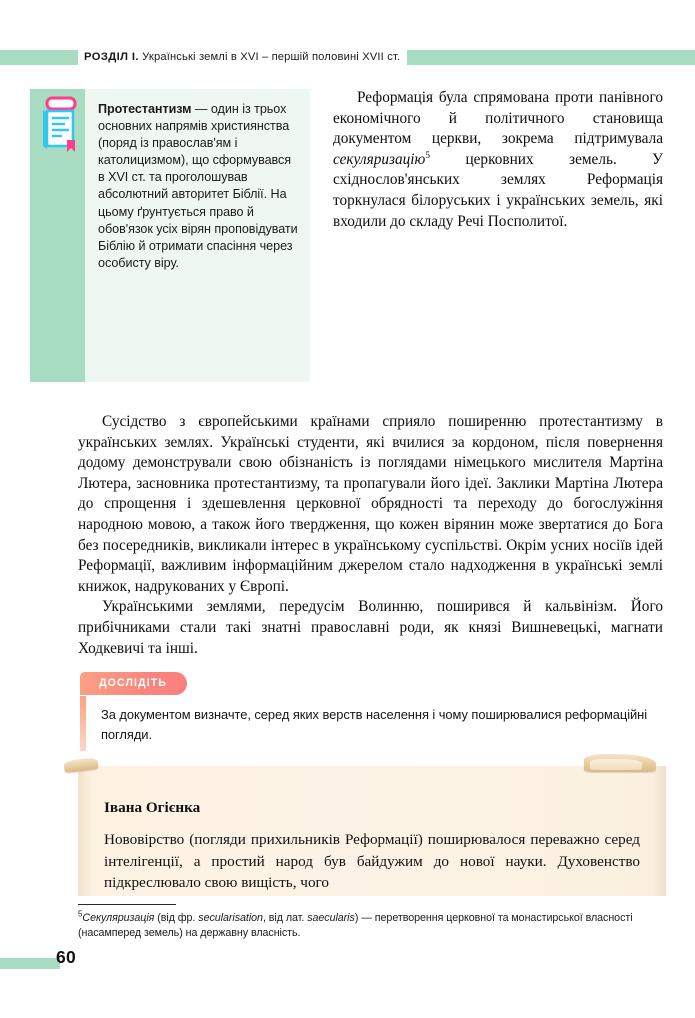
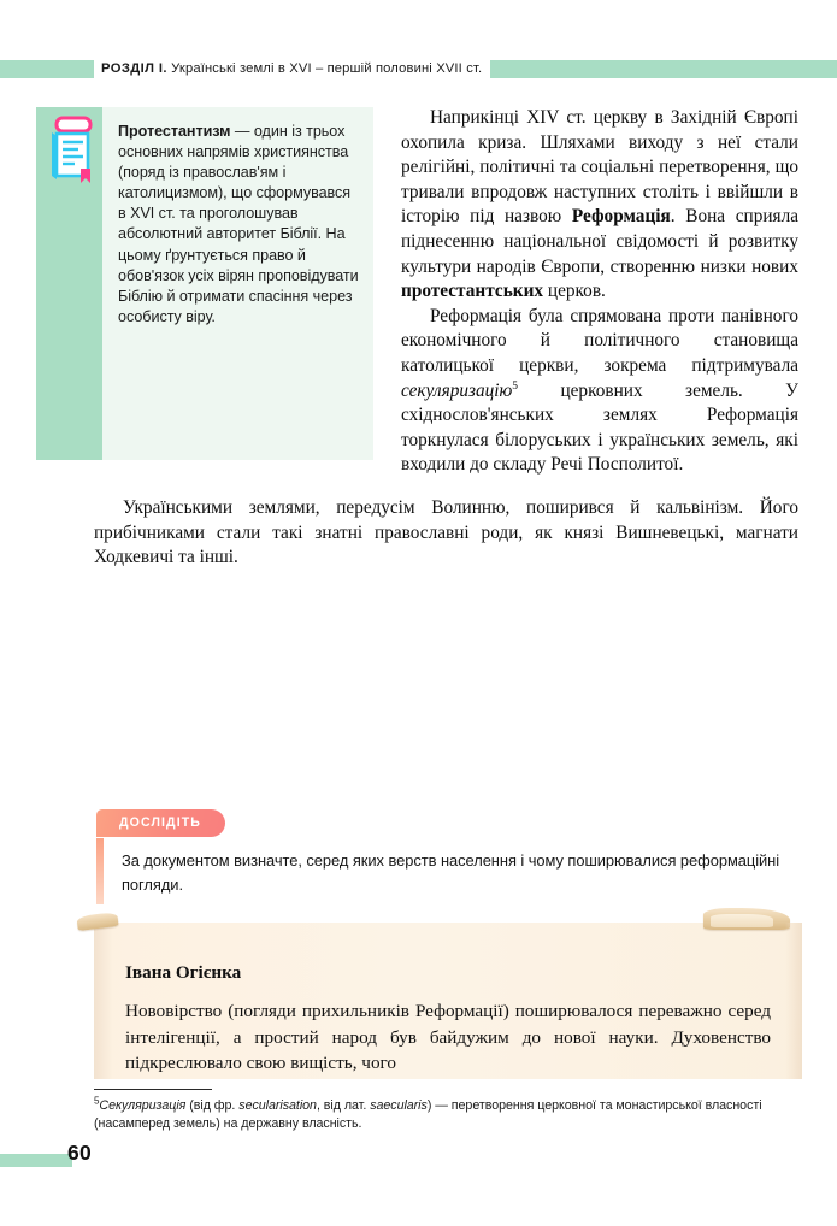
  РОЗДІЛ I. Українські землі в XVI – першій половині XVII ст.
  Протестантизм — один із трьох основних напрямів християнства (поряд із православ'ям і католицизмом), що сформувався в XVI ст. та проголошував абсолютний авторитет Біблії. На цьому ґрунтується право й обов'язок усіх вірян проповідувати Біблію й отримати спасіння через особисту віру.
+ Наприкінці XIV ст. церкву в Західній Європі охопила криза. Шляхами виходу з неї стали релігійні, політичні та соціальні перетворення, що тривали впродовж наступних століть і ввійшли в історію під назвою Реформація. Вона сприяла піднесенню національної свідомості й розвитку культури народів Європи, створенню низки нових протестантських церков.
- Реформація була спрямована проти панівного економічного й політичного становища документом церкви, зокрема підтримувала секуляризацію5 церковних земель. У східнослов'янських землях Реформація торкнулася білоруських і українських земель, які входили до складу Речі Посполитої.
+ Реформація була спрямована проти панівного економічного й політичного становища католицької церкви, зокрема підтримувала секуляризацію5 церковних земель. У східнослов'янських землях Реформація торкнулася білоруських і українських земель, які входили до складу Речі Посполитої.
- Сусідство з європейськими країнами сприяло поширенню протестантизму в українських землях. Українські студенти, які вчилися за кордоном, після повернення додому демонстрували свою обізнаність із поглядами німецького мислителя Мартіна Лютера, засновника протестантизму, та пропагували його ідеї. Заклики Мартіна Лютера до спрощення і здешевлення церковної обрядності та переходу до богослужіння народною мовою, а також його твердження, що кожен вірянин може звертатися до Бога без посередників, викликали інтерес в українському суспільстві. Окрім усних носіїв ідей Реформації, важливим інформаційним джерелом стало надходження в українські землі книжок, надрукованих у Європі.
  Українськими землями, передусім Волинню, поширився й кальвінізм. Його прибічниками стали такі знатні православні роди, як князі Вишневецькі, магнати Ходкевичі та інші.
  ДОСЛІДІТЬ
  За документом визначте, серед яких верств населення і чому поширювалися реформаційні погляди.
  Івана Огієнка
  Нововірство (погляди прихильників Реформації) поширювалося переважно серед інтелігенції, а простий народ був байдужим до нової науки. Духовенство підкреслювало свою вищість, чого
  5Секуляризація (від фр. secularisation, від лат. saecularis) — перетворення церковної та монастирської власності (насамперед земель) на державну власність.
  60
